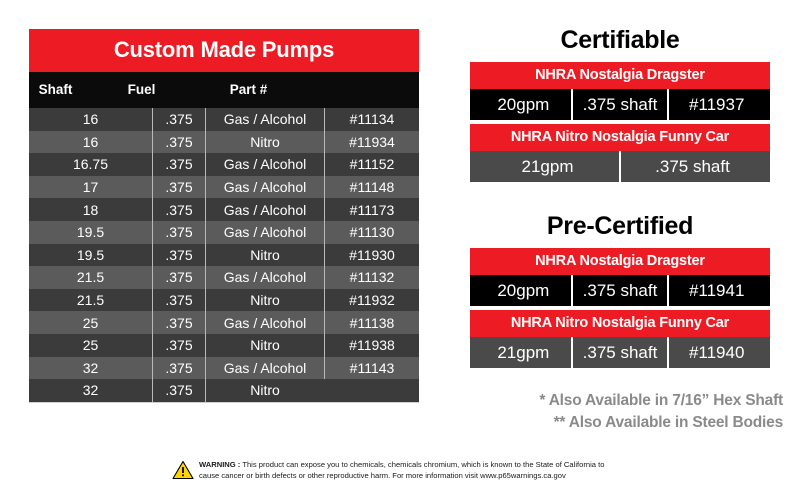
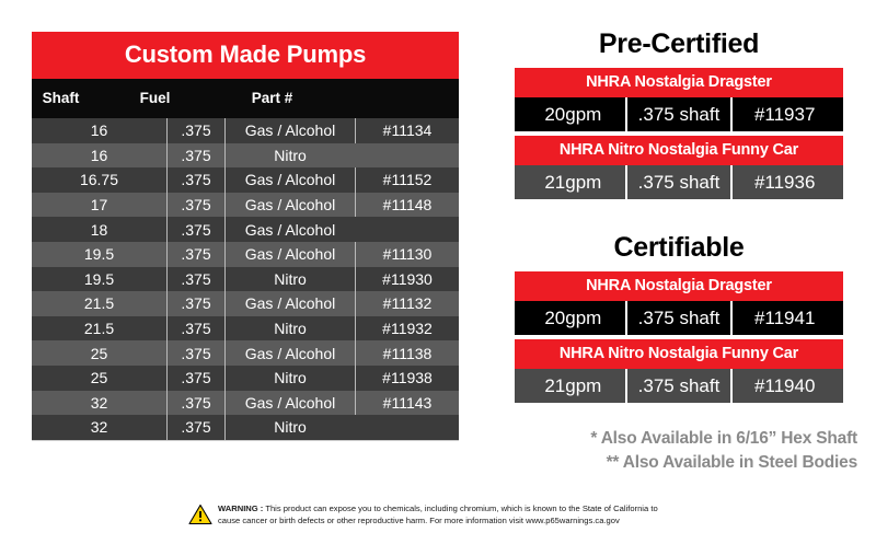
  Custom Made Pumps
  Shaft
  Fuel
  Part #
  16
  .375
  Gas / Alcohol
  #11134
  16
  .375
  Nitro
- #11934
  16.75
  .375
  Gas / Alcohol
  #11152
  17
  .375
  Gas / Alcohol
  #11148
  18
  .375
  Gas / Alcohol
- #11173
  19.5
  .375
  Gas / Alcohol
  #11130
  19.5
  .375
  Nitro
  #11930
  21.5
  .375
  Gas / Alcohol
  #11132
  21.5
  .375
  Nitro
  #11932
  25
  .375
  Gas / Alcohol
  #11138
  25
  .375
  Nitro
  #11938
  32
  .375
  Gas / Alcohol
  #11143
  32
  .375
  Nitro
- Certifiable
+ Pre-Certified
  NHRA Nostalgia Dragster
  20gpm
  .375 shaft
  #11937
  NHRA Nitro Nostalgia Funny Car
  21gpm
  .375 shaft
+ #11936
- Pre-Certified
+ Certifiable
  NHRA Nostalgia Dragster
  20gpm
  .375 shaft
  #11941
  NHRA Nitro Nostalgia Funny Car
  21gpm
  .375 shaft
  #11940
- * Also Available in 7/16” Hex Shaft
+ * Also Available in 6/16” Hex Shaft
  ** Also Available in Steel Bodies
- WARNING : This product can expose you to chemicals, chemicals chromium, which is known to the State of California to
+ WARNING : This product can expose you to chemicals, including chromium, which is known to the State of California to
  cause cancer or birth defects or other reproductive harm. For more information visit www.p65warnings.ca.gov
